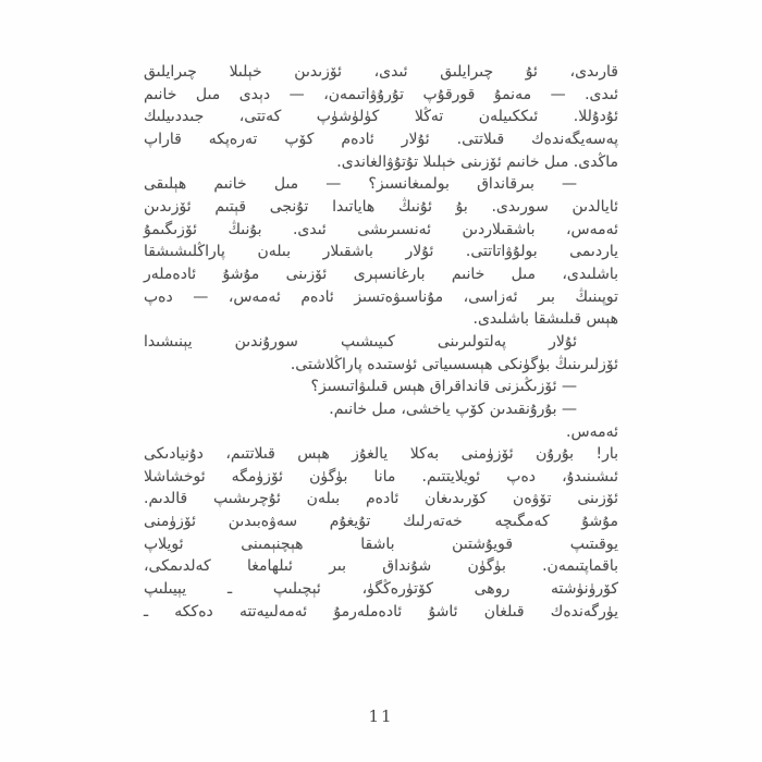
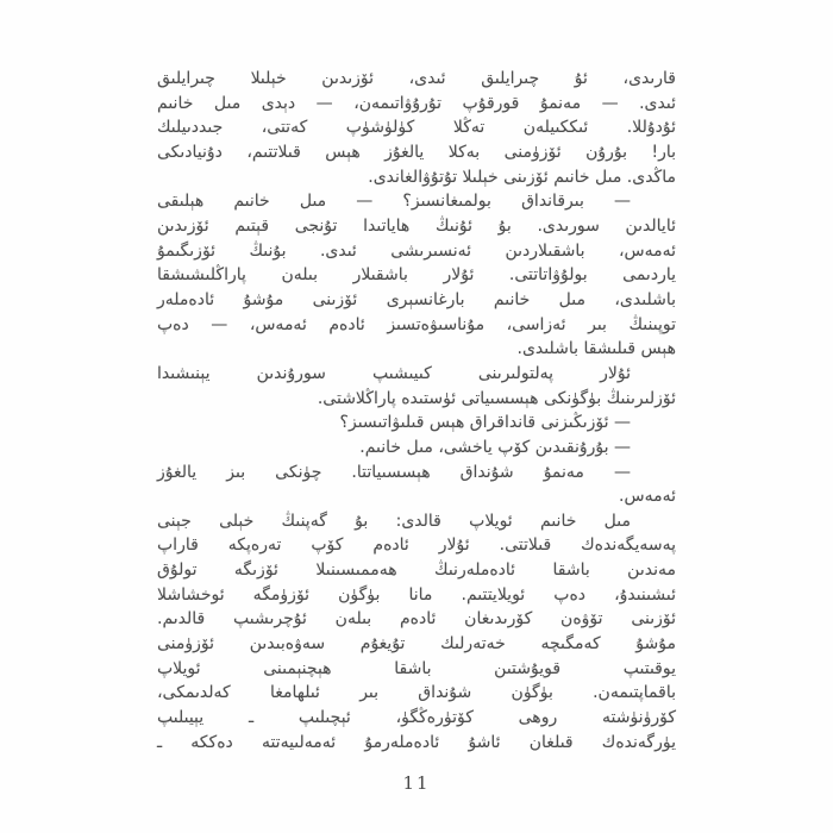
  قارىدى، ئۇ چىرايلىق ئىدى، ئۆزىدىن خېلىلا چىرايلىق
  ئىدى. — مەنمۇ قورقۇپ تۇرۇۋاتىمەن، — دېدى مىل خانىم
  ئۇدۇللا. ئىككىيلەن تەڭلا كۈلۈشۈپ كەتتى، جىددىيلىك
- پەسەيگەندەك قىلاتتى. ئۇلار ئادەم كۆپ تەرەپكە قاراپ
+ بار! بۇرۇن ئۆزۈمنى بەكلا يالغۇز ھېس قىلاتتىم، دۇنيادىكى
  ماڭدى. مىل خانىم ئۆزىنى خېلىلا تۇتۇۋالغاندى.
  — بىرقانداق بولمىغانسىز؟ — مىل خانىم ھېلىقى
  ئايالدىن سورىدى. بۇ ئۇنىڭ ھاياتىدا تۇنجى قېتىم ئۆزىدىن
  ئەمەس، باشقىلاردىن ئەنسىرىشى ئىدى. بۇنىڭ ئۆزىگىمۇ
  ياردىمى بولۇۋاتاتتى. ئۇلار باشقىلار بىلەن پاراڭلىشىشقا
  باشلىدى، مىل خانىم بارغانسېرى ئۆزىنى مۇشۇ ئادەملەر
  توپىنىڭ بىر ئەزاسى، مۇناسىۋەتسىز ئادەم ئەمەس، — دەپ
  ھېس قىلىشقا باشلىدى.
  ئۇلار پەلتولىرىنى كىيىشىپ سورۇندىن يېنىشىدا
  ئۆزلىرىنىڭ بۈگۈنكى ھېسسىياتى ئۈستىدە پاراڭلاشتى.
  — ئۆزىڭىزنى قانداقراق ھېس قىلىۋاتىسىز؟
  — بۇرۇنقىدىن كۆپ ياخشى، مىل خانىم.
+ — مەنمۇ شۇنداق ھېسسىياتتا. چۈنكى بىز يالغۇز
  ئەمەس.
+ مىل خانىم ئويلاپ قالدى: بۇ گەپنىڭ خېلى جېنى
- بار! بۇرۇن ئۆزۈمنى بەكلا يالغۇز ھېس قىلاتتىم، دۇنيادىكى
+ پەسەيگەندەك قىلاتتى. ئۇلار ئادەم كۆپ تەرەپكە قاراپ
+ مەندىن باشقا ئادەملەرنىڭ ھەممىسىنىلا ئۆزىگە تولۇق
  ئىشىنىدۇ، دەپ ئويلايتتىم. مانا بۈگۈن ئۆزۈمگە ئوخشاشلا
  ئۆزىنى تۆۋەن كۆرىدىغان ئادەم بىلەن ئۇچرىشىپ قالدىم.
  مۇشۇ كەمگىچە خەتەرلىك تۇيغۇم سەۋەبىدىن ئۆزۈمنى
  يوقىتىپ قويۇشتىن باشقا ھېچنېمىنى ئويلاپ
  باقماپتىمەن. بۈگۈن شۇنداق بىر ئىلھامغا كەلدىمكى،
  كۆرۈنۈشتە روھى كۆتۈرەڭگۈ، ئېچىلىپ ـ يېيىلىپ
  يۈرگەندەك قىلغان ئاشۇ ئادەملەرمۇ ئەمەلىيەتتە دەككە ـ
  11
